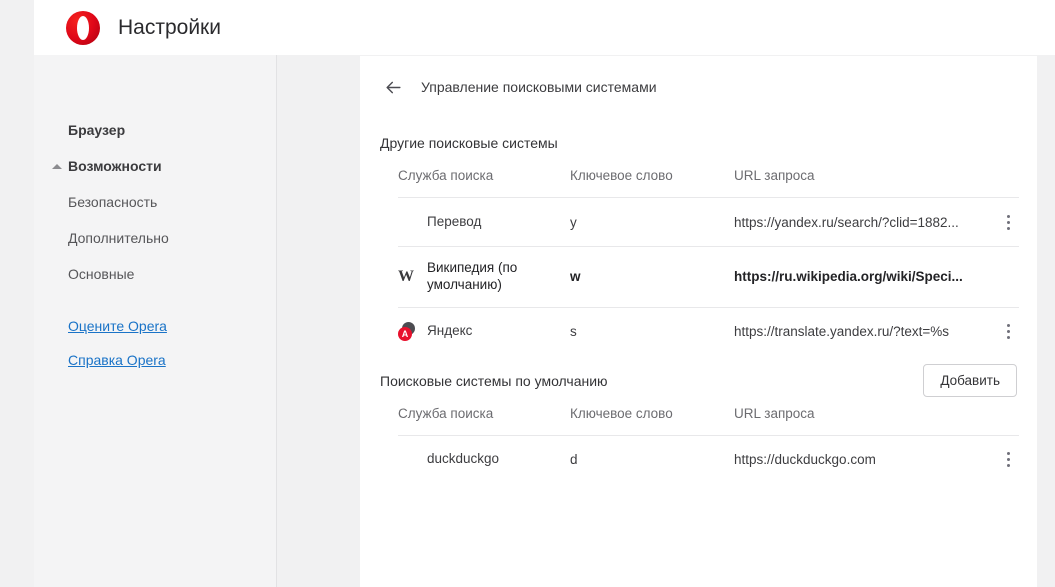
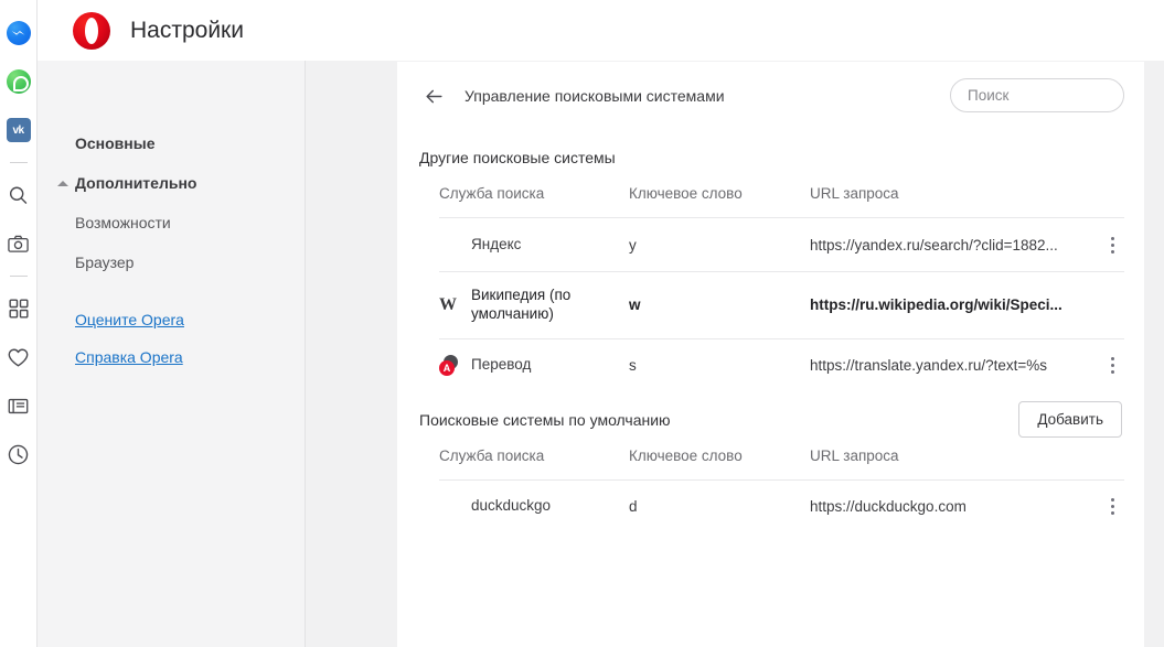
+ vk
  Настройки
- Браузер
+ Основные
- Возможности
+ Дополнительно
- Безопасность
- Дополнительно
+ Возможности
- Основные
+ Браузер
  Оцените Opera
  Справка Opera
  Управление поисковыми системами
+ Поиск
  Другие поисковые системы
  Служба поиска	Ключевое слово	URL запроса
- Перевод	y	https://yandex.ru/search/?clid=1882...
+ Яндекс	y	https://yandex.ru/search/?clid=1882...
  W Википедия (по умолчанию)	w	https://ru.wikipedia.org/wiki/Speci...
- A Яндекс	s	https://translate.yandex.ru/?text=%s
+ A Перевод	s	https://translate.yandex.ru/?text=%s
  Поисковые системы по умолчанию
  Добавить
  Служба поиска	Ключевое слово	URL запроса
  duckduckgo	d	https://duckduckgo.com
